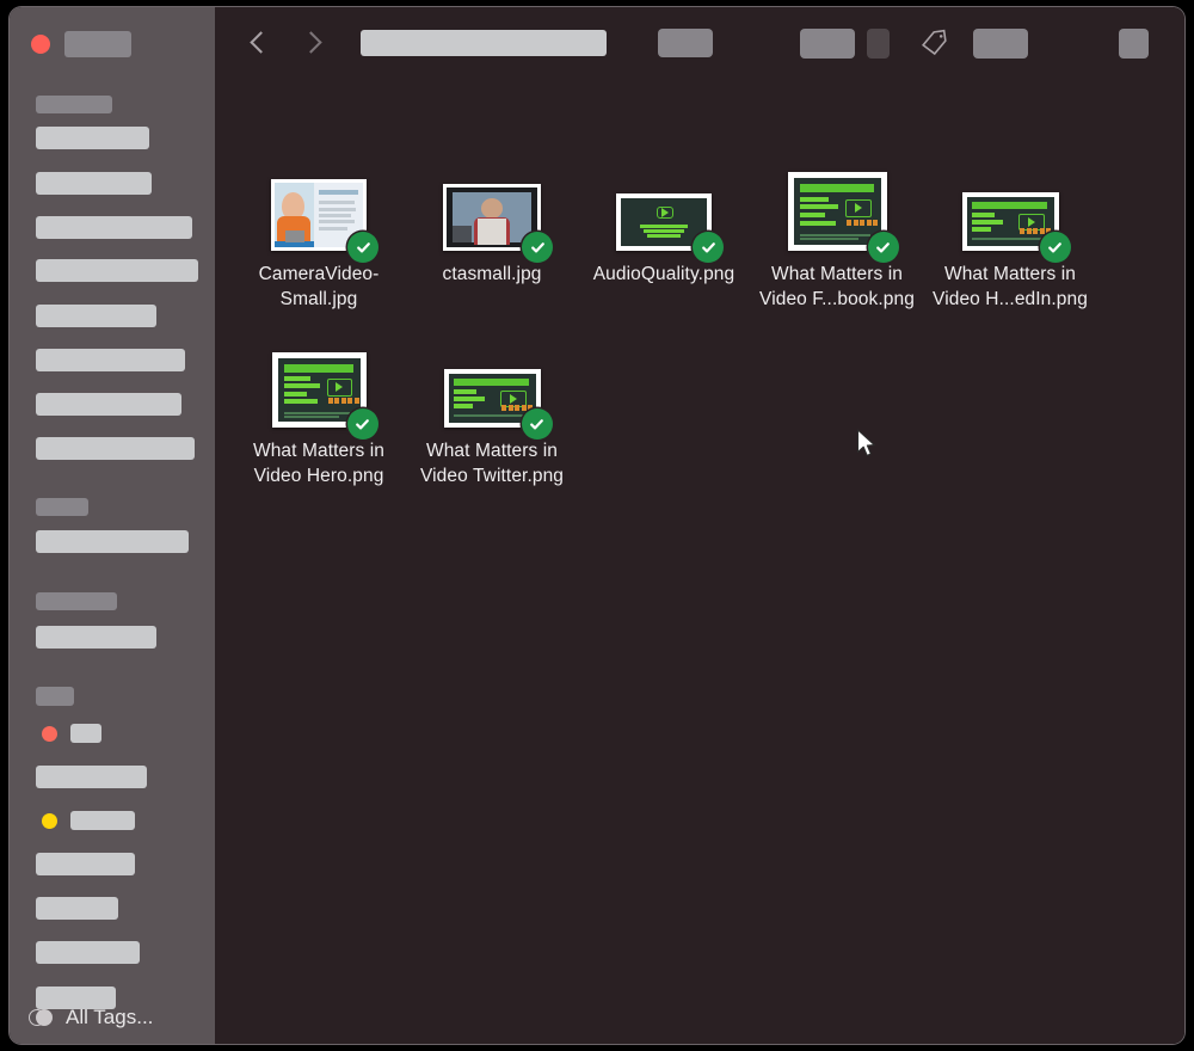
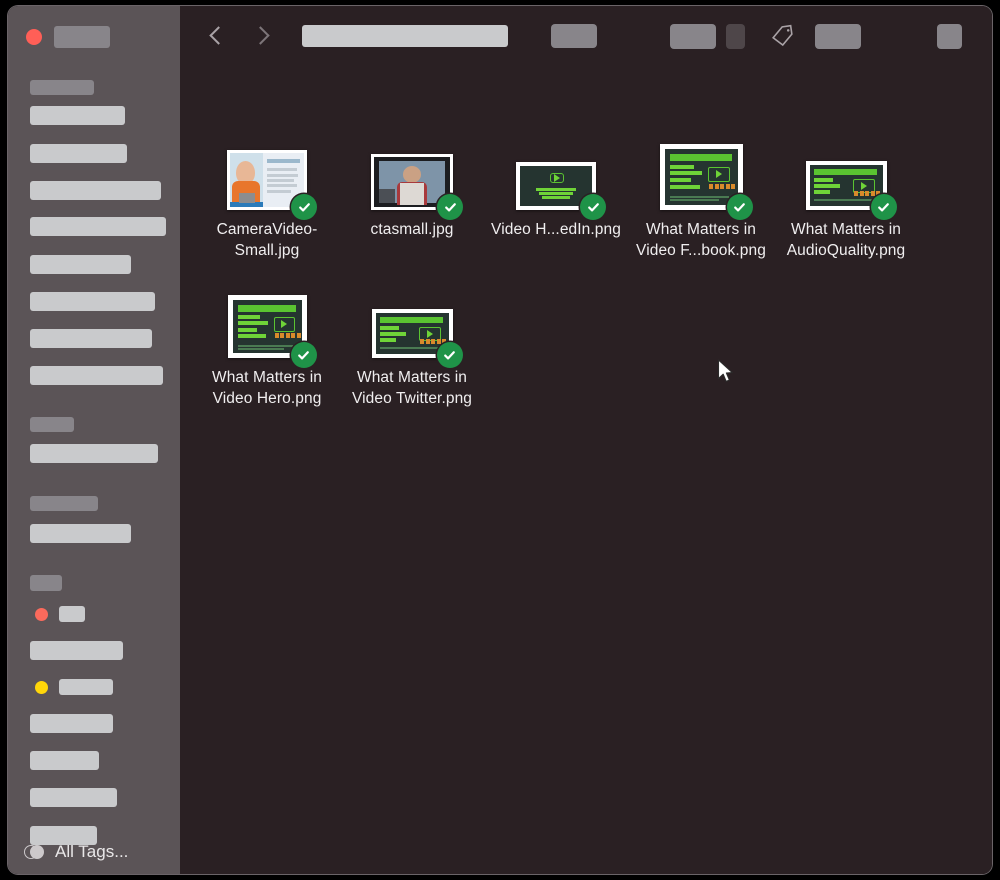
  All Tags...
  CameraVideo-
  Small.jpg
  ctasmall.jpg
- AudioQuality.png
+ Video H...edIn.png
  What Matters in
  Video F...book.png
  What Matters in
- Video H...edIn.png
+ AudioQuality.png
  What Matters in
  Video Hero.png
  What Matters in
  Video Twitter.png
